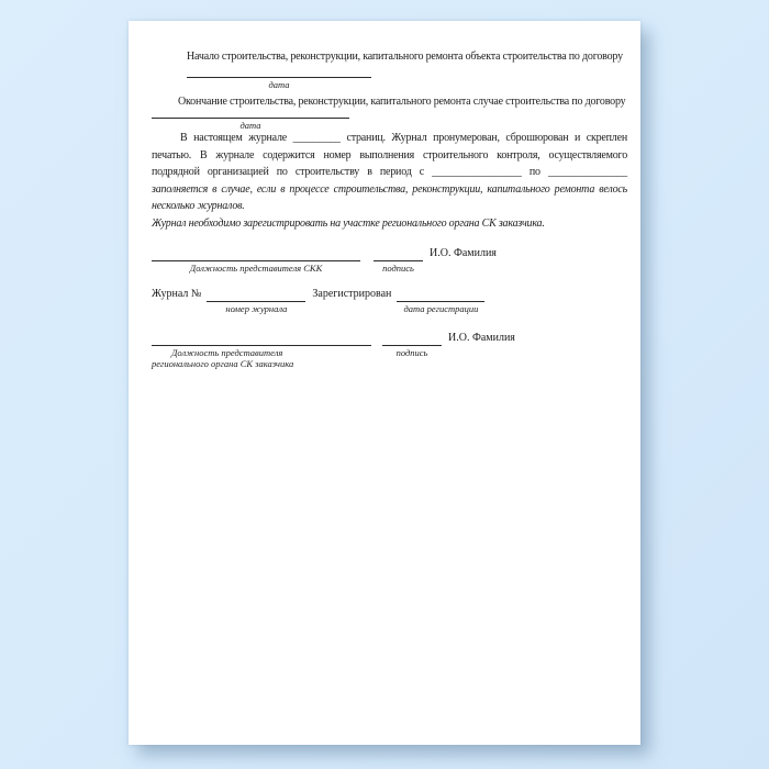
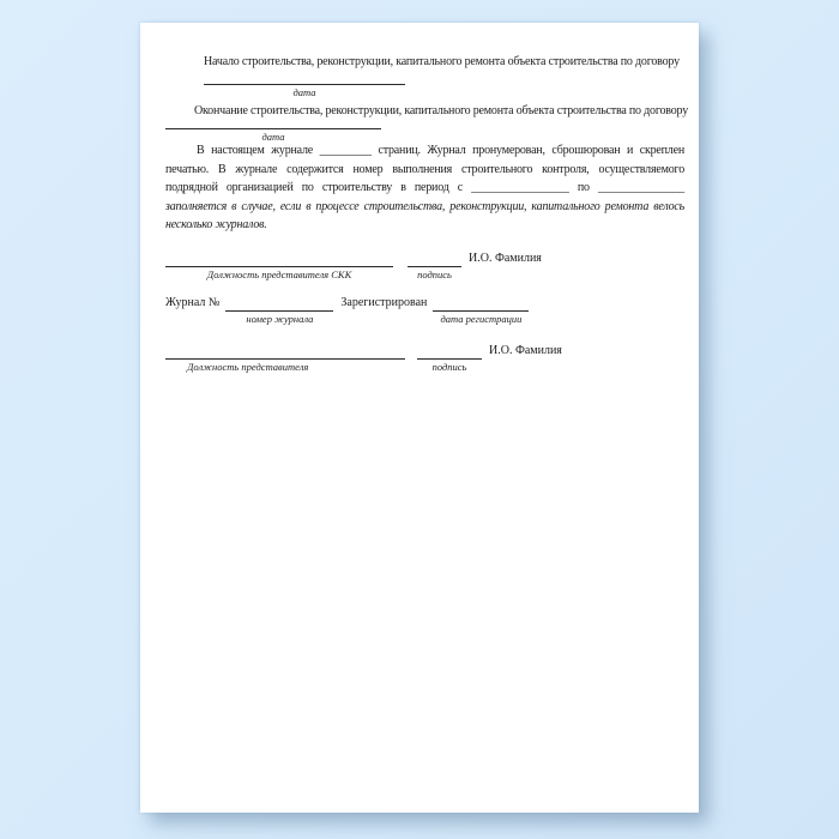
  Начало строительства, реконструкции, капитального ремонта объекта строительства по договору
  дата
- Окончание строительства, реконструкции, капитального ремонта случае строительства по договору
+ Окончание строительства, реконструкции, капитального ремонта объекта строительства по договору
  дата
  В настоящем журнале _________ страниц. Журнал пронумерован, сброшюрован и скреплен печатью. В журнале содержится номер выполнения строительного контроля, осуществляемого подрядной организацией по строительству в период с _________________ по _______________ заполняется в случае, если в процессе строительства, реконструкции, капитального ремонта велось несколько журналов.
- Журнал необходимо зарегистрировать на участке регионального органа СК заказчика.
  Должность представителя СКК
  подпись
  И.О. Фамилия
  Журнал №
  номер журнала
  Зарегистрирован
  дата регистрации
  Должность представителя
- регионального органа СК заказчика
  подпись
  И.О. Фамилия
